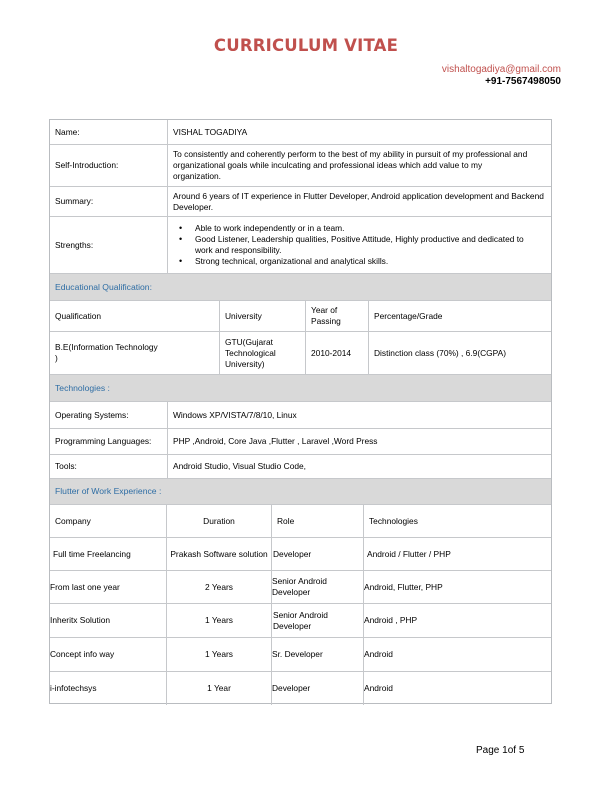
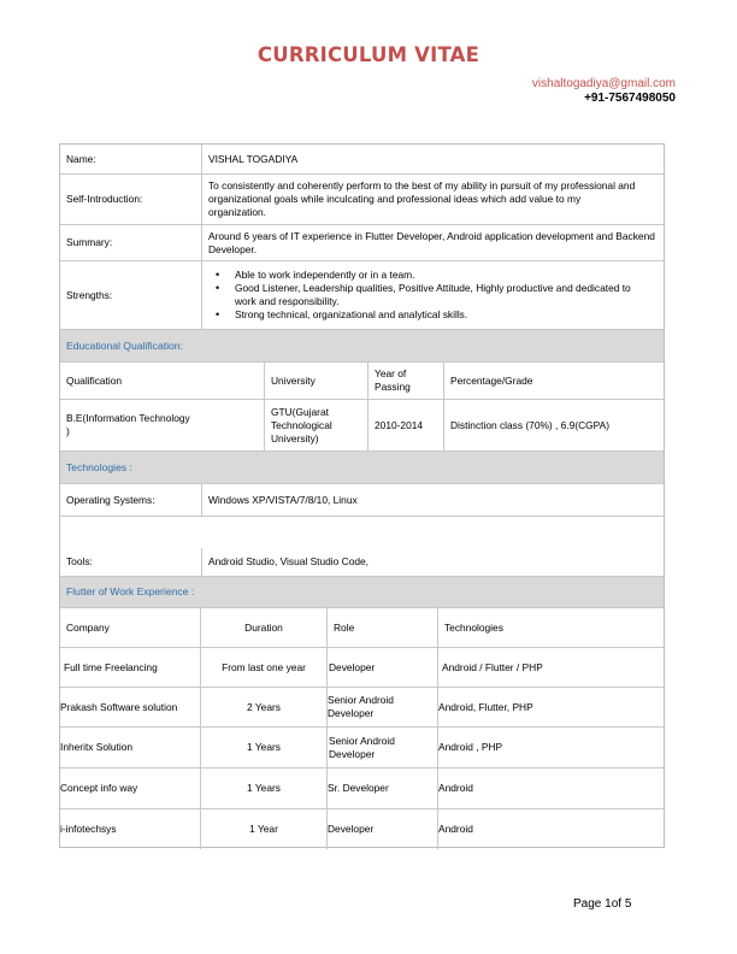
  CURRICULUM VITAE
  vishaltogadiya@gmail.com
  +91-7567498050
  Name:
  VISHAL TOGADIYA
  Self-Introduction:
  To consistently and coherently perform to the best of my ability in pursuit of my professional and organizational goals while inculcating and professional ideas which add value to my organization.
  Summary:
  Around 6 years of IT experience in Flutter Developer, Android application development and Backend Developer.
  Strengths:
  Able to work independently or in a team.
  Good Listener, Leadership qualities, Positive Attitude, Highly productive and dedicated to work and responsibility.
  Strong technical, organizational and analytical skills.
  Educational Qualification:
  Qualification
  University
  Year of Passing
  Percentage/Grade
  B.E(Information Technology )
  GTU(Gujarat Technological University)
  2010-2014
  Distinction class (70%) , 6.9(CGPA)
  Technologies :
  Operating Systems:
  Windows XP/VISTA/7/8/10, Linux
- Programming Languages:
- PHP ,Android, Core Java ,Flutter , Laravel ,Word Press
  Tools:
  Android Studio, Visual Studio Code,
  Flutter of Work Experience :
  Company
  Duration
  Role
  Technologies
  Full time Freelancing
- Prakash Software solution
+ From last one year
  Developer
  Android / Flutter / PHP
- From last one year
+ Prakash Software solution
  2 Years
  Senior Android Developer
  Android, Flutter, PHP
  Inheritx Solution
  1 Years
  Senior Android Developer
  Android , PHP
  Concept info way
  1 Years
  Sr. Developer
  Android
  i-infotechsys
  1 Year
  Developer
  Android
  Page 1of 5
